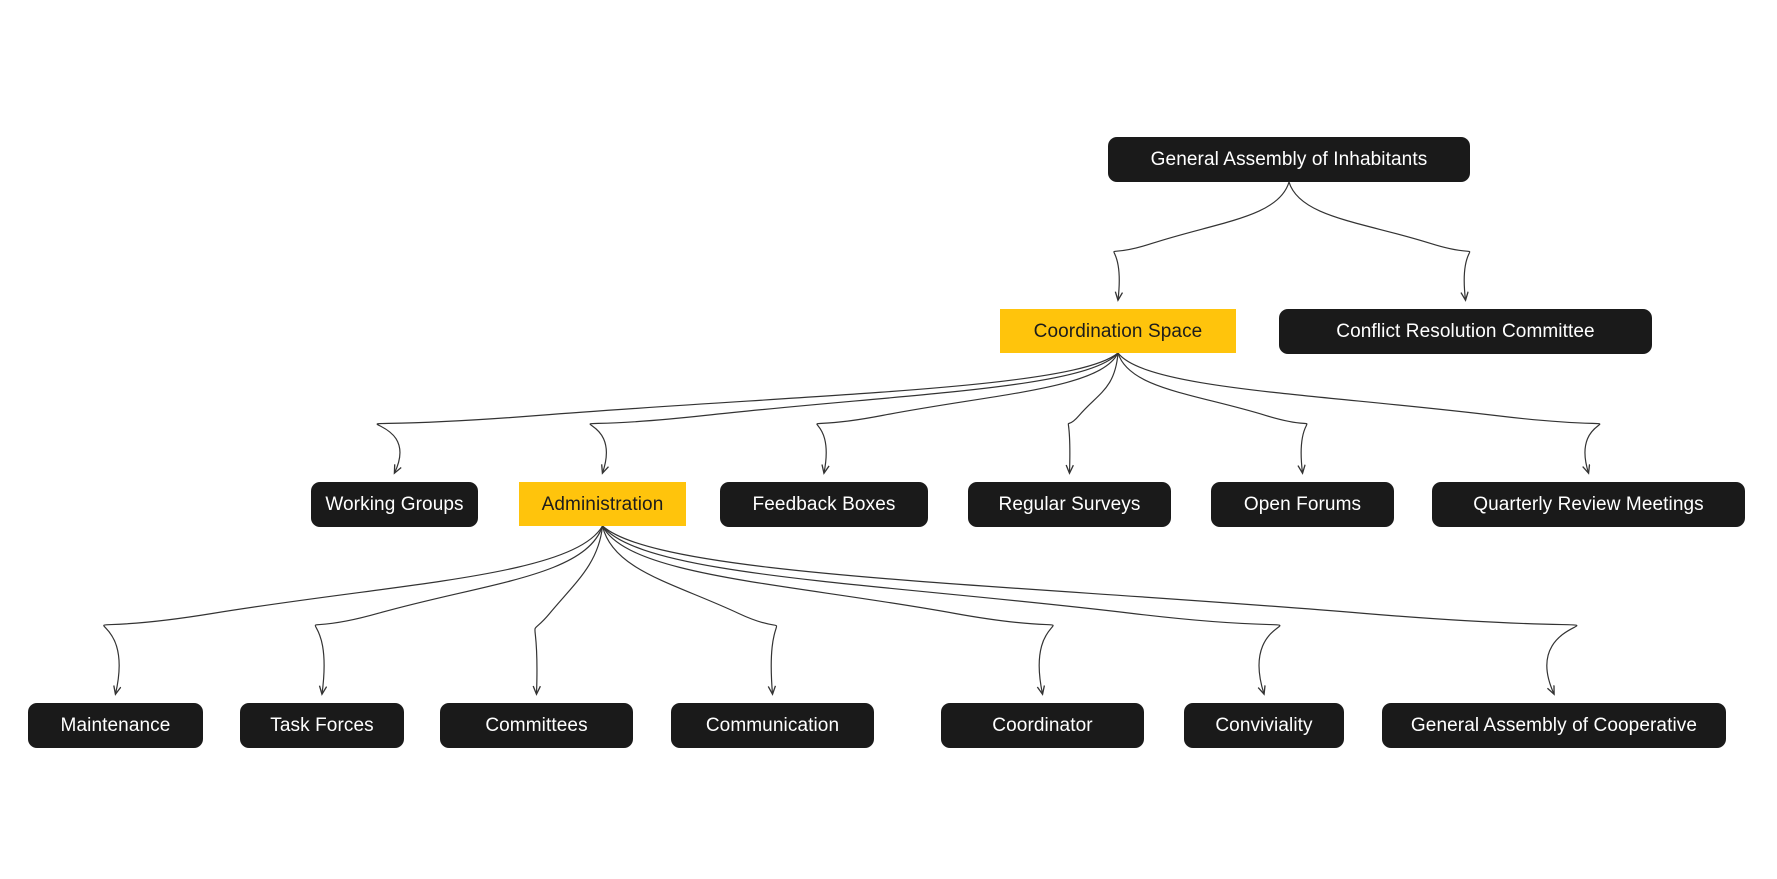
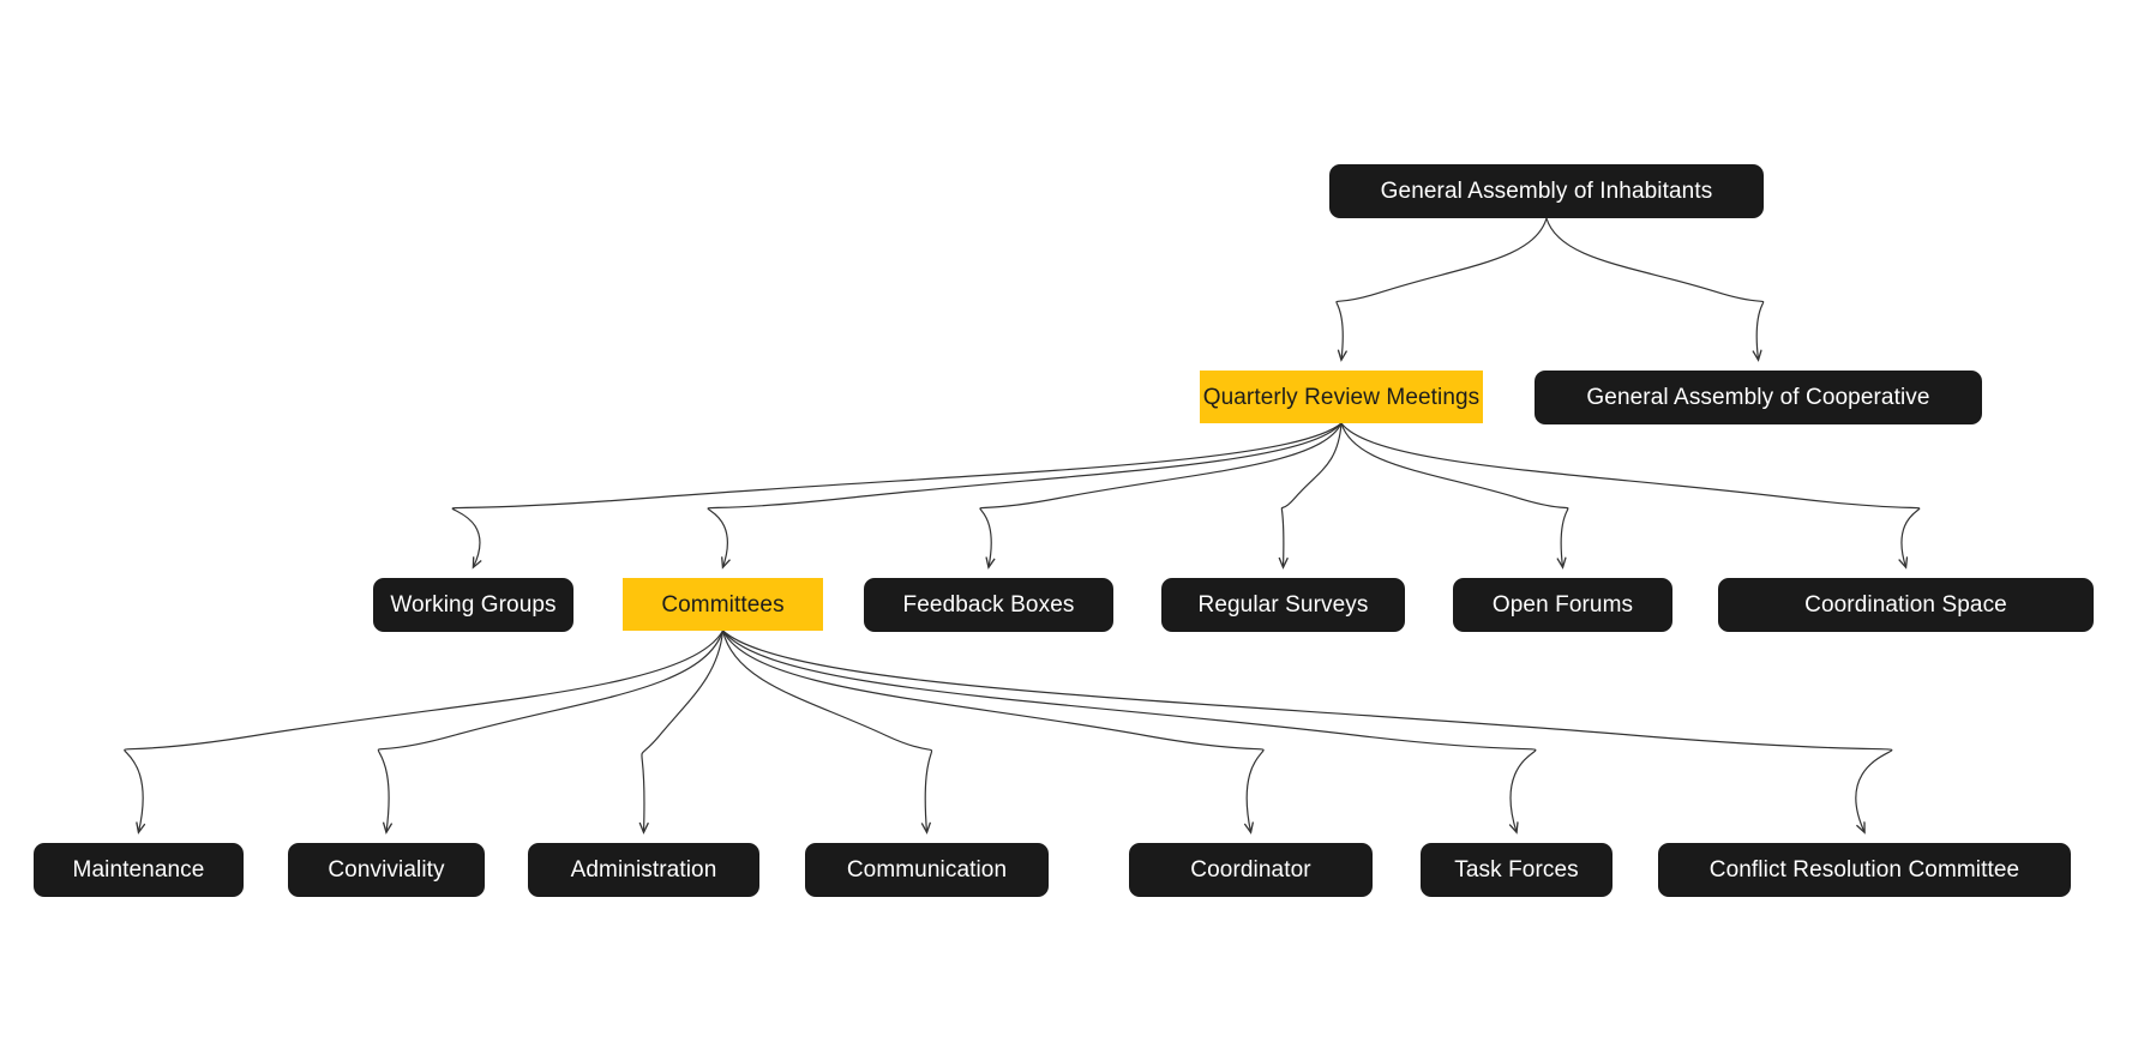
  General Assembly of Inhabitants
- Coordination Space
+ Quarterly Review Meetings
- Conflict Resolution Committee
+ General Assembly of Cooperative
  Working Groups
- Administration
+ Committees
  Feedback Boxes
  Regular Surveys
  Open Forums
- Quarterly Review Meetings
+ Coordination Space
  Maintenance
- Task Forces
+ Conviviality
- Committees
+ Administration
  Communication
  Coordinator
- Conviviality
+ Task Forces
- General Assembly of Cooperative
+ Conflict Resolution Committee
